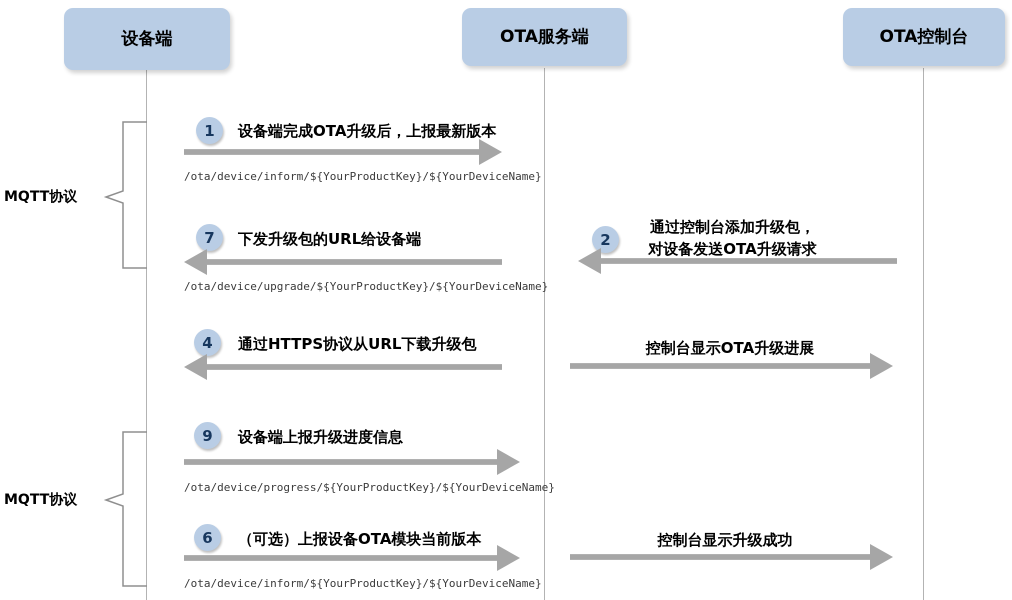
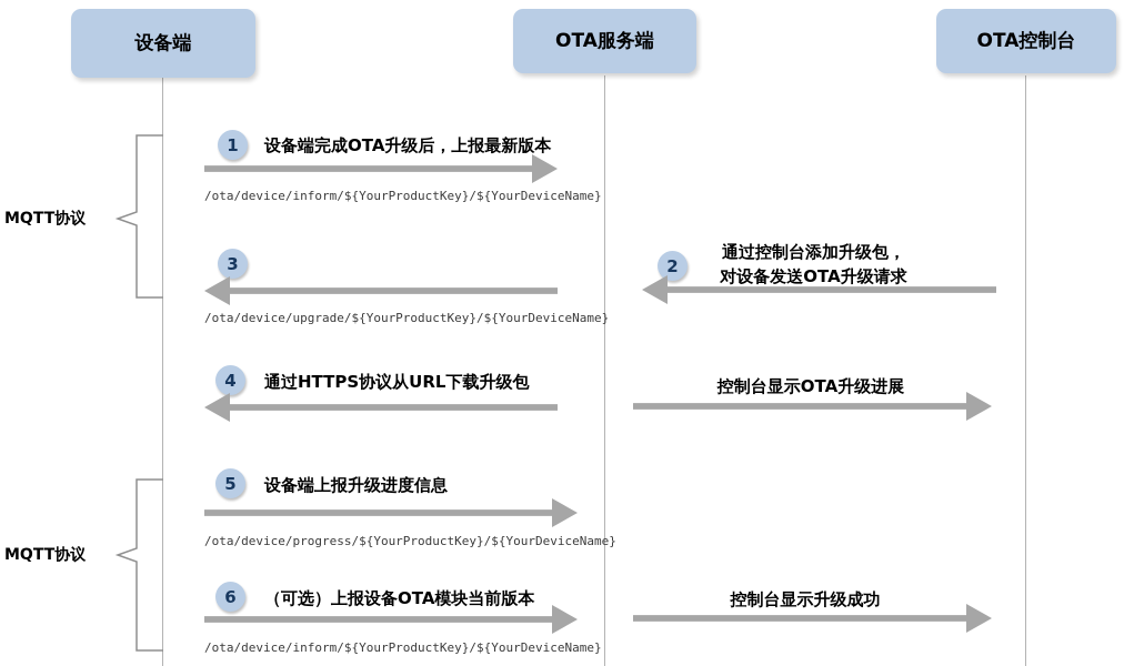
  设备端
  OTA服务端
  OTA控制台
  MQTT协议
  MQTT协议
  1
  设备端完成OTA升级后，上报最新版本
  /ota/device/inform/${YourProductKey}/${YourDeviceName}
  2
  通过控制台添加升级包，
  对设备发送OTA升级请求
- 7
+ 3
- 下发升级包的URL给设备端
  /ota/device/upgrade/${YourProductKey}/${YourDeviceName}
  4
  通过HTTPS协议从URL下载升级包
  控制台显示OTA升级进展
- 9
+ 5
  设备端上报升级进度信息
  /ota/device/progress/${YourProductKey}/${YourDeviceName}
  6
  （可选）上报设备OTA模块当前版本
  /ota/device/inform/${YourProductKey}/${YourDeviceName}
  控制台显示升级成功
